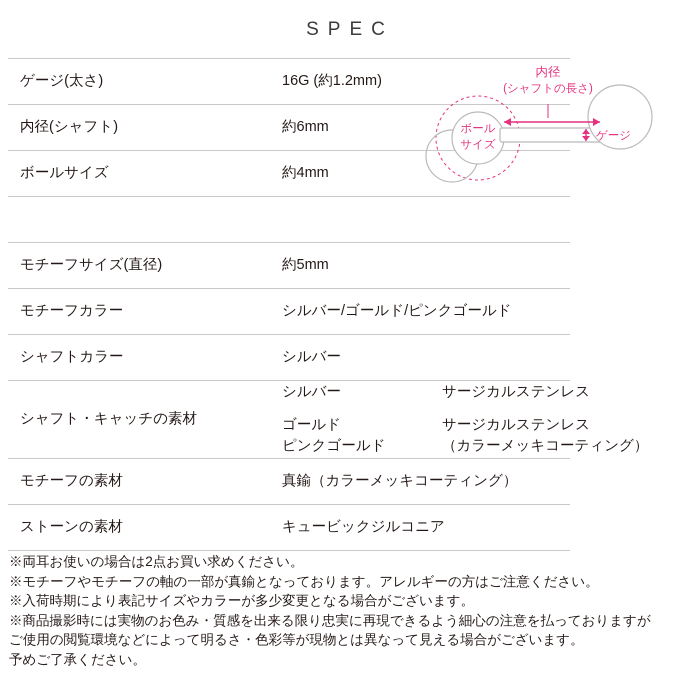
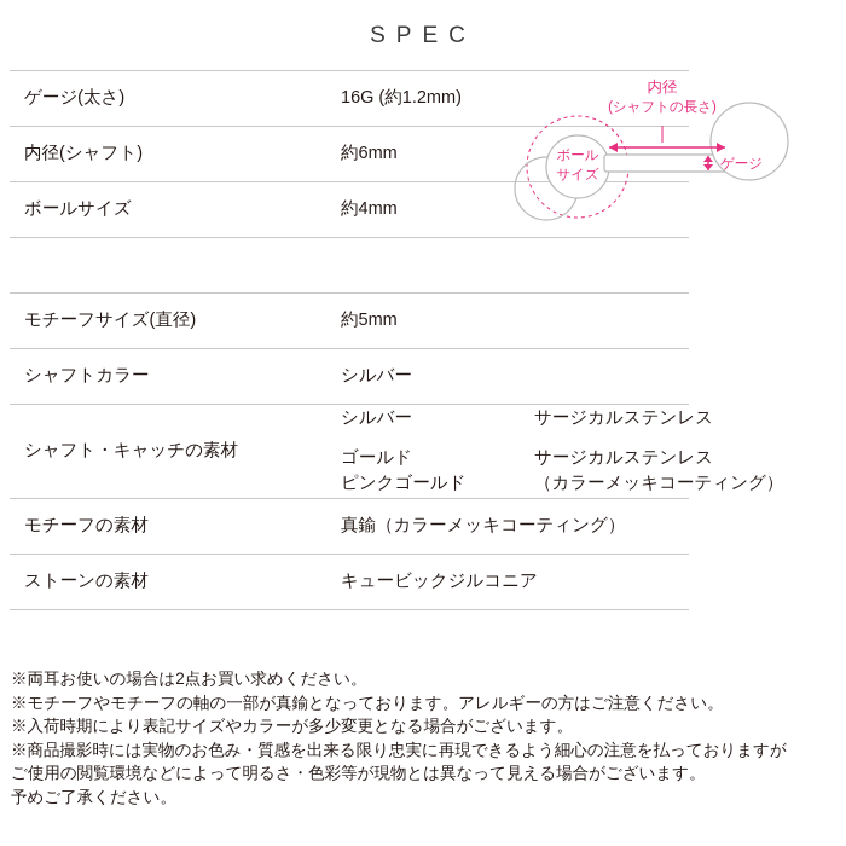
  SPEC
  ゲージ(太さ)	16G (約1.2mm)
  内径(シャフト)	約6mm
  ボールサイズ	約4mm
  モチーフサイズ(直径)	約5mm
- モチーフカラー	シルバー/ゴールド/ピンクゴールド
  シャフトカラー	シルバー
  シャフト・キャッチの素材	シルバー サージカルステンレス ゴールド サージカルステンレス ピンクゴールド （カラーメッキコーティング）
  モチーフの素材	真鍮（カラーメッキコーティング）
  ストーンの素材	キュービックジルコニア
  内径
  (シャフトの長さ)
  ボール
  サイズ
  ゲージ
  ※両耳お使いの場合は2点お買い求めください。
  ※モチーフやモチーフの軸の一部が真鍮となっております。アレルギーの方はご注意ください。
  ※入荷時期により表記サイズやカラーが多少変更となる場合がございます。
  ※商品撮影時には実物のお色み・質感を出来る限り忠実に再現できるよう細心の注意を払っておりますが
  ご使用の閲覧環境などによって明るさ・色彩等が現物とは異なって見える場合がございます。
  予めご了承ください。
